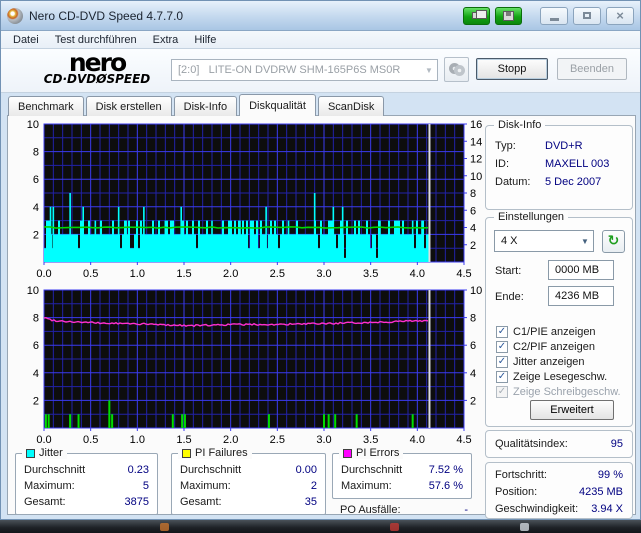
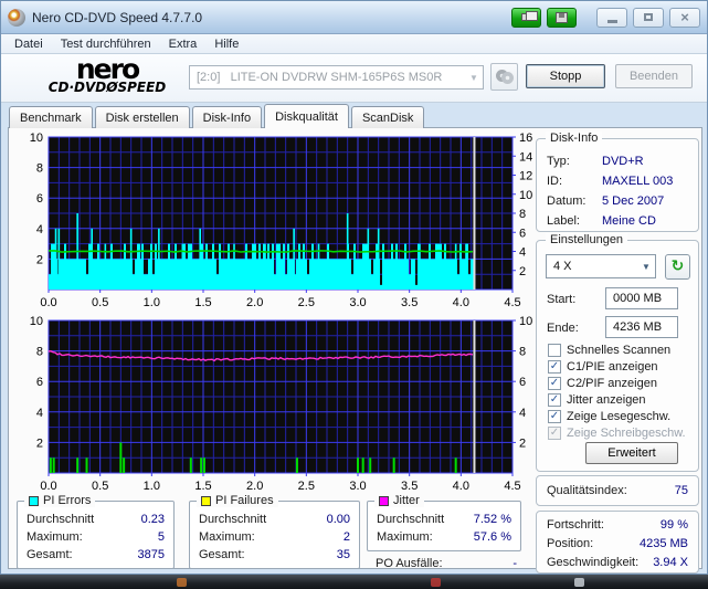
  Nero CD-DVD Speed 4.7.7.0
  ×
  Datei
  Test durchführen
  Extra
  Hilfe
  nero
  CD·DVDØSPEED
  [2:0] LITE-ON DVDRW SHM-165P6S MS0R
  ▼
  Stopp
  Beenden
  Benchmark
  Disk erstellen
  Disk-Info
  Diskqualität
  ScanDisk
  2
  4
  6
  8
  10
  2
  4
  6
  8
  10
  12
  14
  16
  0.0
  0.5
  1.0
  1.5
  2.0
  2.5
  3.0
  3.5
  4.0
  4.5
  2
  4
  6
  8
  10
  2
  4
  6
  8
  10
  0.0
  0.5
  1.0
  1.5
  2.0
  2.5
  3.0
  3.5
  4.0
  4.5
  Disk-Info
  Typ:
  DVD+R
  ID:
  MAXELL 003
  Datum:
  5 Dec 2007
+ Label:
+ Meine CD
  Einstellungen
  4 X
  ▼
  ↻
  Start:
  0000 MB
  Ende:
  4236 MB
+ Schnelles Scannen
  C1/PIE anzeigen
  C2/PIF anzeigen
  Jitter anzeigen
  Zeige Lesegeschw.
  Zeige Schreibgeschw.
  Erweitert
  Qualitätsindex:
- 95
+ 75
  Fortschritt:
  99 %
  Position:
  4235 MB
  Geschwindigkeit:
  3.94 X
- Jitter
+ PI Errors
  Durchschnitt
  0.23
  Maximum:
  5
  Gesamt:
  3875
  PI Failures
  Durchschnitt
  0.00
  Maximum:
  2
  Gesamt:
  35
- PI Errors
+ Jitter
  Durchschnitt
  7.52 %
  Maximum:
  57.6 %
  PO Ausfälle:
  -
